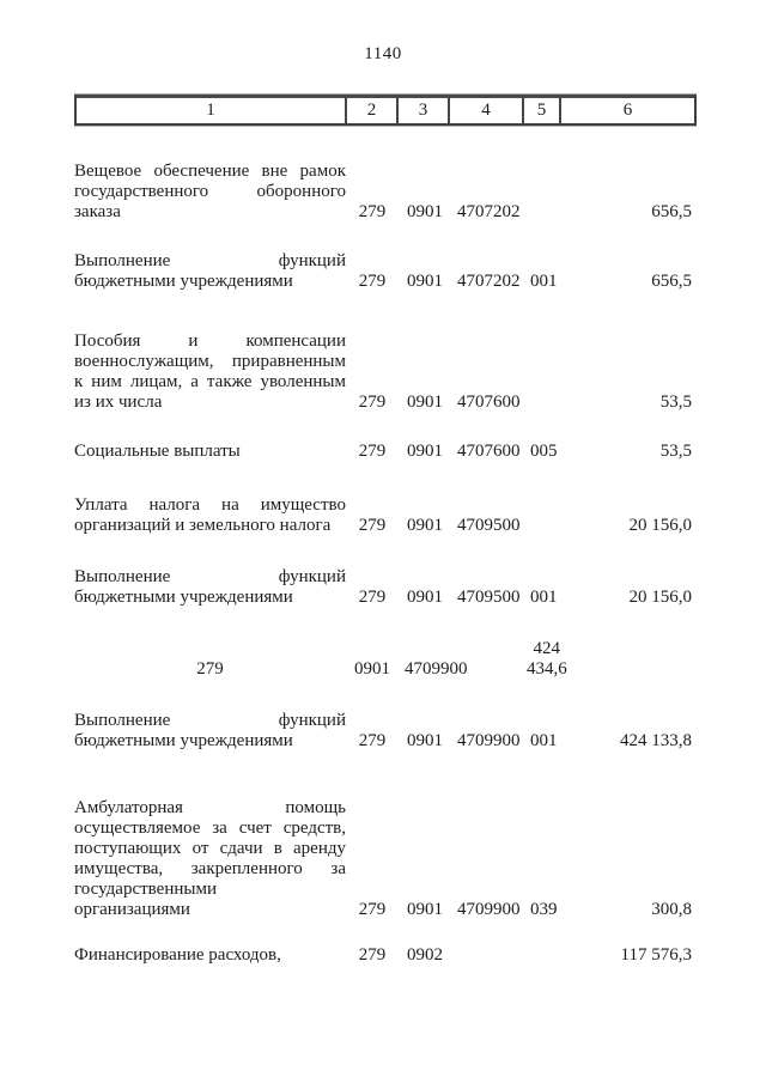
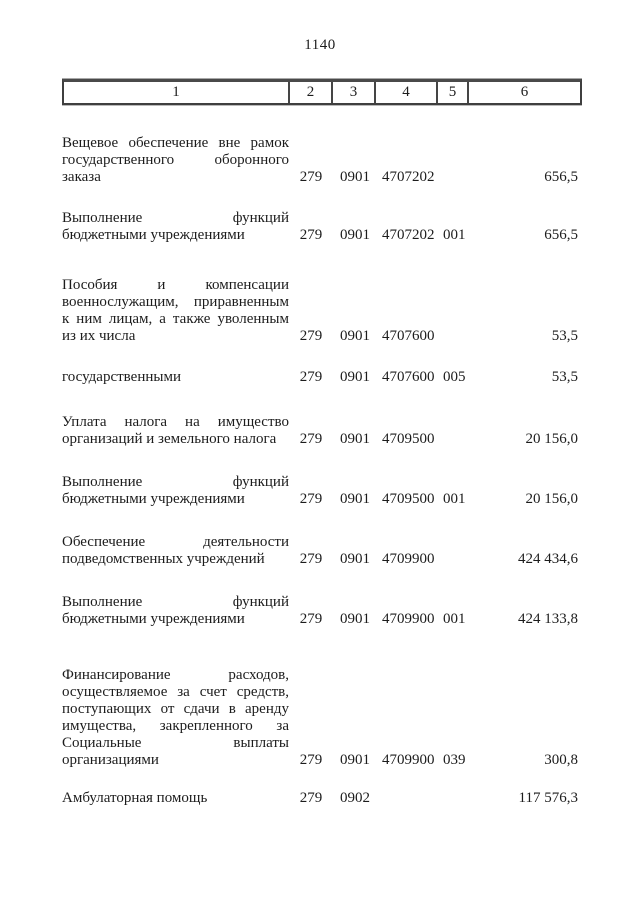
  1140
  1
  2
  3
  4
  5
  6
  Вещевое обеспечение вне рамок
  государственного оборонного
  заказа
  279
  0901
  4707202
  656,5
  Выполнение функций
  бюджетными учреждениями
  279
  0901
  4707202
  001
  656,5
  Пособия и компенсации
  военнослужащим, приравненным
  к ним лицам, а также уволенным
  из их числа
  279
  0901
  4707600
  53,5
- Социальные выплаты
+ государственными
  279
  0901
  4707600
  005
  53,5
  Уплата налога на имущество
  организаций и земельного налога
  279
  0901
  4709500
  20 156,0
  Выполнение функций
  бюджетными учреждениями
  279
  0901
  4709500
  001
  20 156,0
+ Обеспечение деятельности
+ подведомственных учреждений
  279
  0901
  4709900
  424 434,6
  Выполнение функций
  бюджетными учреждениями
  279
  0901
  4709900
  001
  424 133,8
- Амбулаторная помощь
+ Финансирование расходов,
  осуществляемое за счет средств,
  поступающих от сдачи в аренду
  имущества, закрепленного за
- государственными
+ Социальные выплаты
  организациями
  279
  0901
  4709900
  039
  300,8
- Финансирование расходов,
+ Амбулаторная помощь
  279
  0902
  117 576,3
